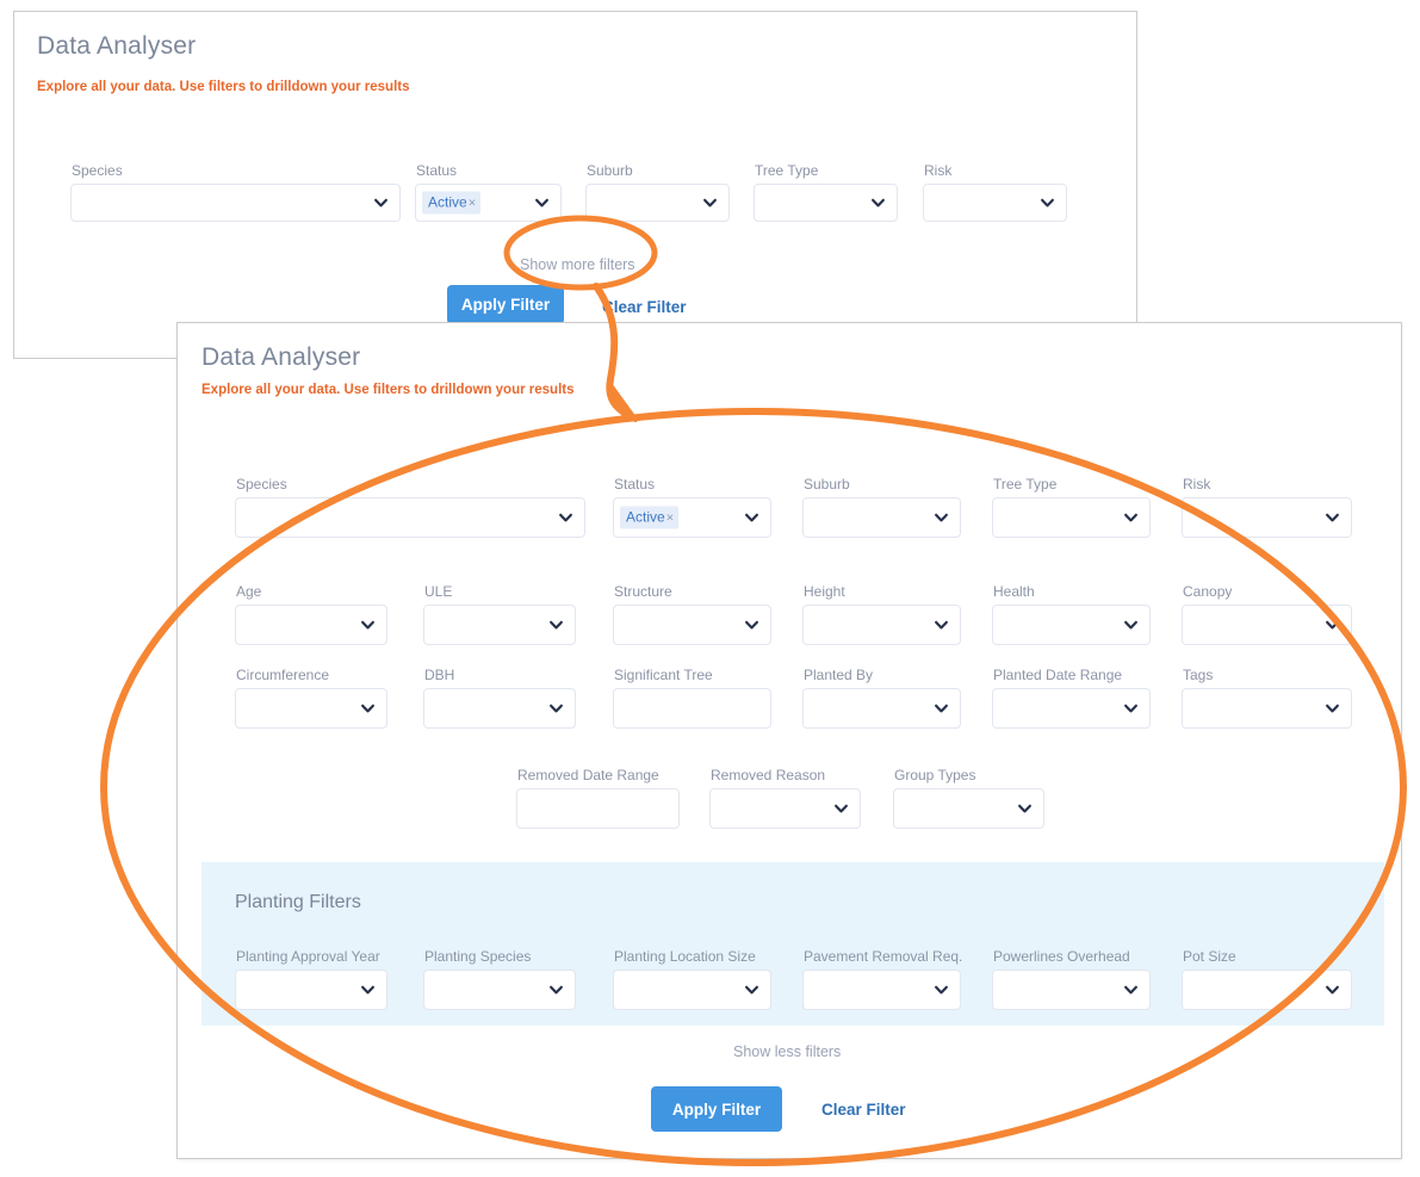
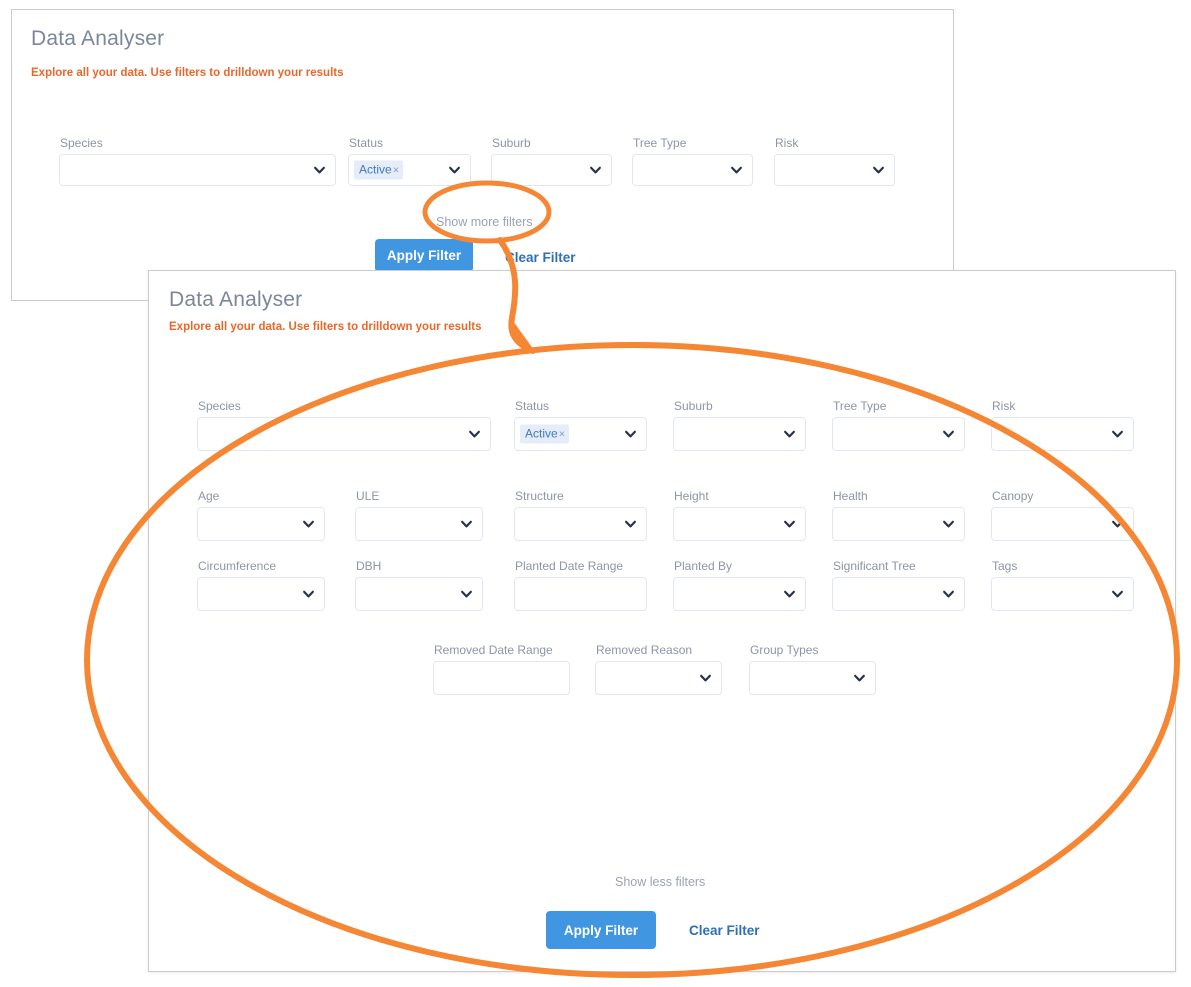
  Data Analyser
  Explore all your data. Use filters to drilldown your results
  Species
  Status
  Active×
  Suburb
  Tree Type
  Risk
  Show more filters
  Apply Filter
  lear Filter
  Data Analyser
  Explore all your data. Use filters to drilldown your results
  Species
  Status
  Active×
  Suburb
  Tree Type
  Risk
  Age
  ULE
  Structure
  Height
  Health
  Canopy
  Circumference
  DBH
- Significant Tree
+ Planted Date Range
  Planted By
- Planted Date Range
+ Significant Tree
  Tags
  Removed Date Range
  Removed Reason
  Group Types
- Planting Filters
- Planting Approval Year
- Planting Species
- Planting Location Size
- Pavement Removal Req.
- Powerlines Overhead
- Pot Size
  Show less filters
  Apply Filter
  Clear Filter
